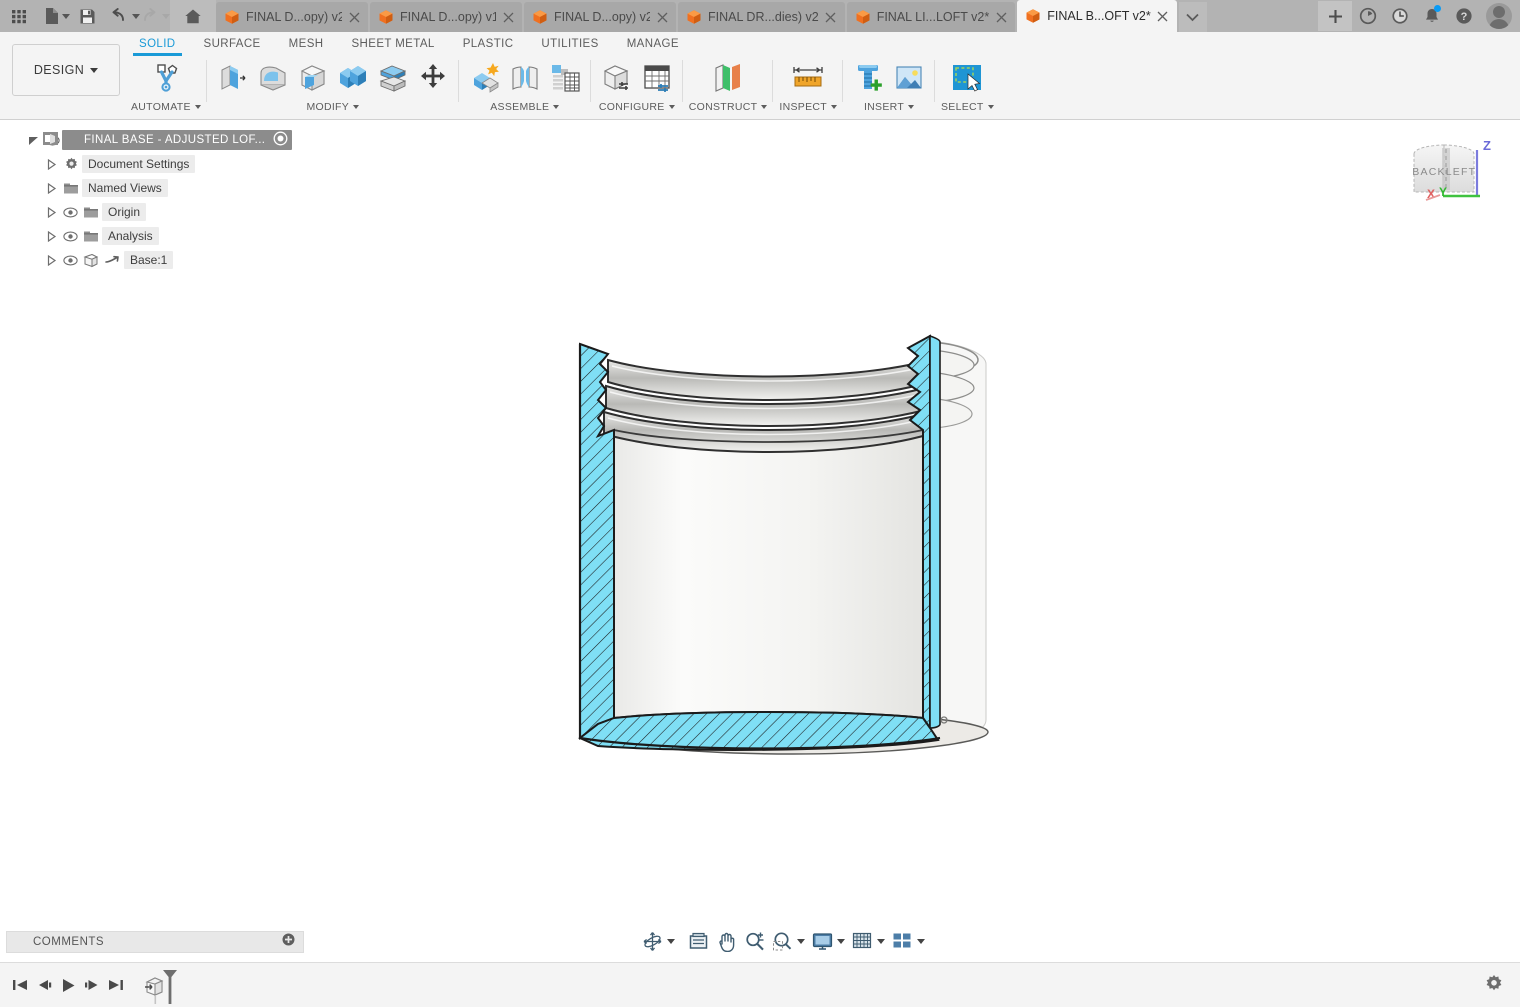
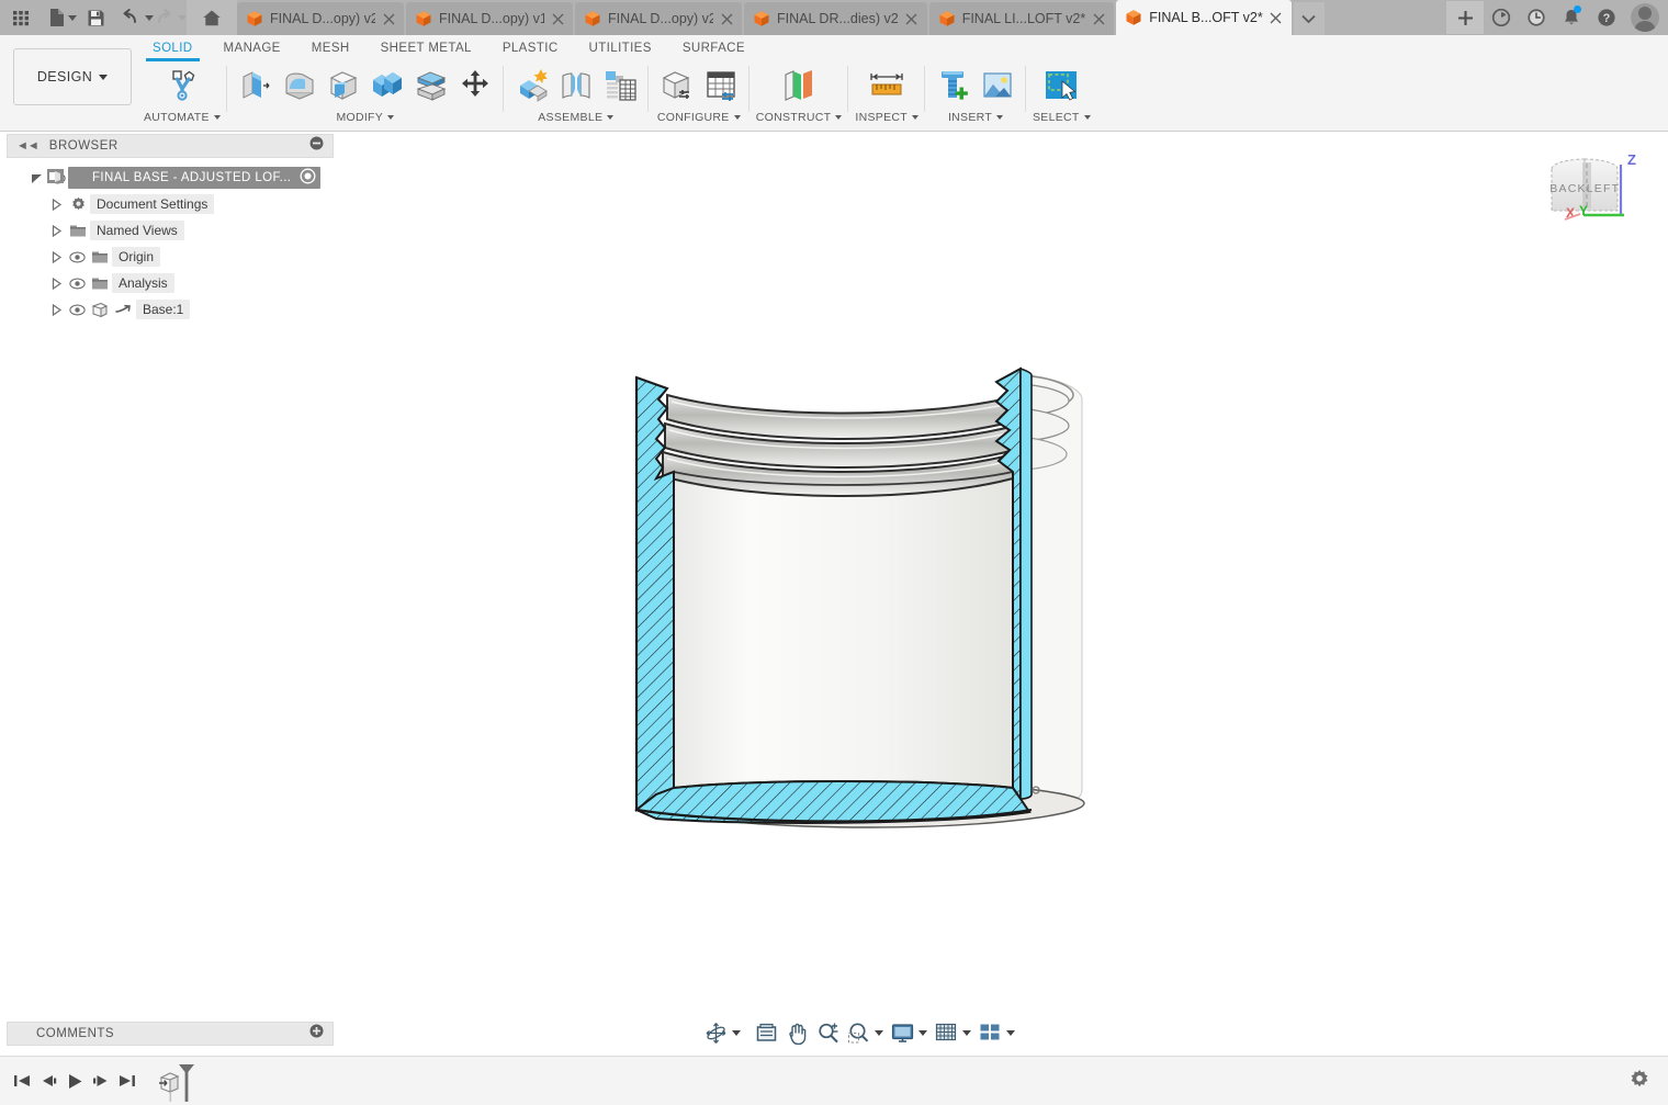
  FINAL D...opy) v2
  FINAL D...opy) v1
  FINAL D...opy) v2
  FINAL DR...dies) v2
  FINAL LI...LOFT v2*
  FINAL B...OFT v2*
  ?
  DESIGN
  SOLID
- SURFACE
+ MANAGE
  MESH
  SHEET METAL
  PLASTIC
  UTILITIES
- MANAGE
+ SURFACE
  AUTOMATE
  MODIFY
  ASSEMBLE
  CONFIGURE
  CONSTRUCT
  INSPECT
  INSERT
  SELECT
+ ◄◄
+ BROWSER
  FINAL BASE - ADJUSTED LOF...
  Document Settings
  Named Views
  Origin
  Analysis
  Base:1
  BACK
  LEFT
  Z
  Y
  X
  COMMENTS
